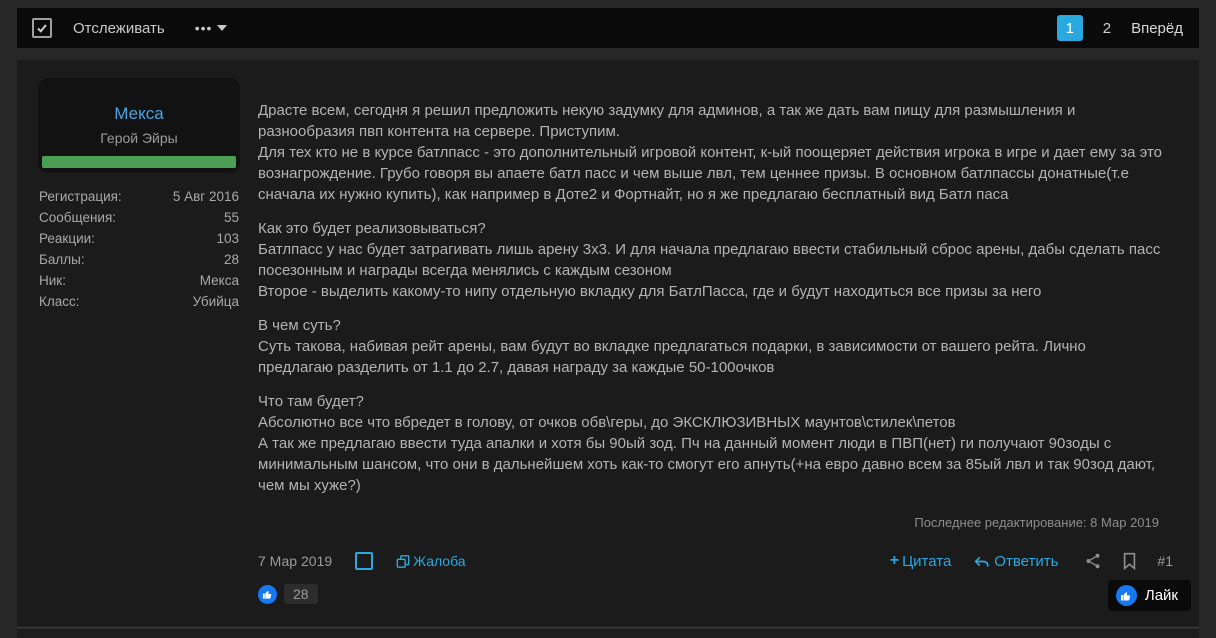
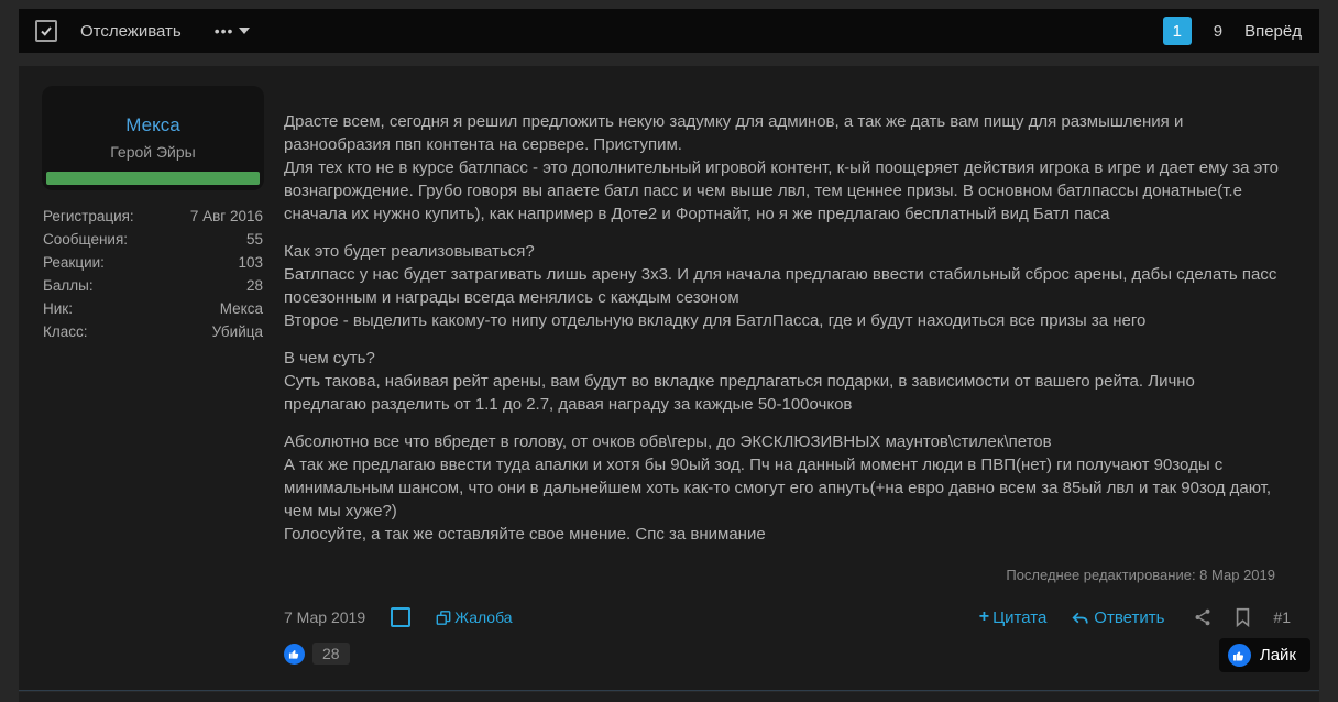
  Отслеживать
  •••
  1
- 2
+ 9
  Вперёд
  Мекса
  Герой Эйры
  Регистрация:
- 5 Авг 2016
+ 7 Авг 2016
  Сообщения:
  55
  Реакции:
  103
  Баллы:
  28
  Ник:
  Мекса
  Класс:
  Убийца
  Драсте всем, сегодня я решил предложить некую задумку для админов, а так же дать вам пищу для размышления и разнообразия пвп контента на сервере. Приступим.
  Для тех кто не в курсе батлпасс - это дополнительный игровой контент, к-ый поощеряет действия игрока в игре и дает ему за это вознагрождение. Грубо говоря вы апаете батл пасс и чем выше лвл, тем ценнее призы. В основном батлпассы донатные(т.е сначала их нужно купить), как например в Доте2 и Фортнайт, но я же предлагаю бесплатный вид Батл паса
  Как это будет реализовываться?
  Батлпасс у нас будет затрагивать лишь арену 3х3. И для начала предлагаю ввести стабильный сброс арены, дабы сделать пасс посезонным и награды всегда менялись с каждым сезоном
  Второе - выделить какому-то нипу отдельную вкладку для БатлПасса, где и будут находиться все призы за него
  В чем суть?
  Суть такова, набивая рейт арены, вам будут во вкладке предлагаться подарки, в зависимости от вашего рейта. Лично предлагаю разделить от 1.1 до 2.7, давая награду за каждые 50-100очков
- Что там будет?
  Абсолютно все что вбредет в голову, от очков обв\геры, до ЭКСКЛЮЗИВНЫХ маунтов\стилек\петов
  А так же предлагаю ввести туда апалки и хотя бы 90ый зод. Пч на данный момент люди в ПВП(нет) ги получают 90зоды с минимальным шансом, что они в дальнейшем хоть как-то смогут его апнуть(+на евро давно всем за 85ый лвл и так 90зод дают, чем мы хуже?)
+ Голосуйте, а так же оставляйте свое мнение. Спс за внимание
  Последнее редактирование: 8 Мар 2019
  7 Мар 2019
  Жалоба
  +
  Цитата
  Ответить
  #1
  28
  Лайк
